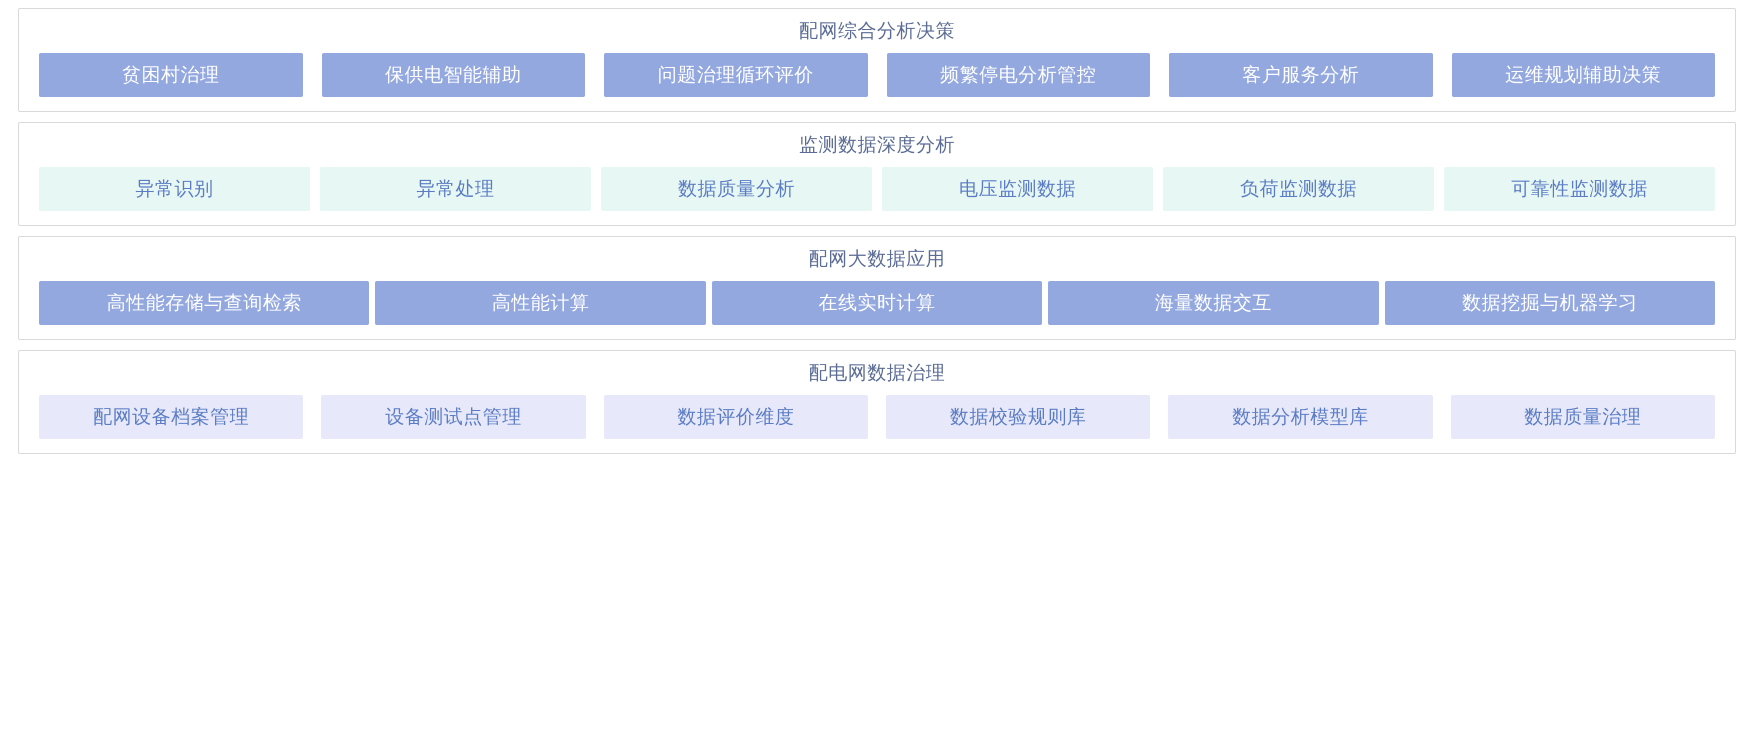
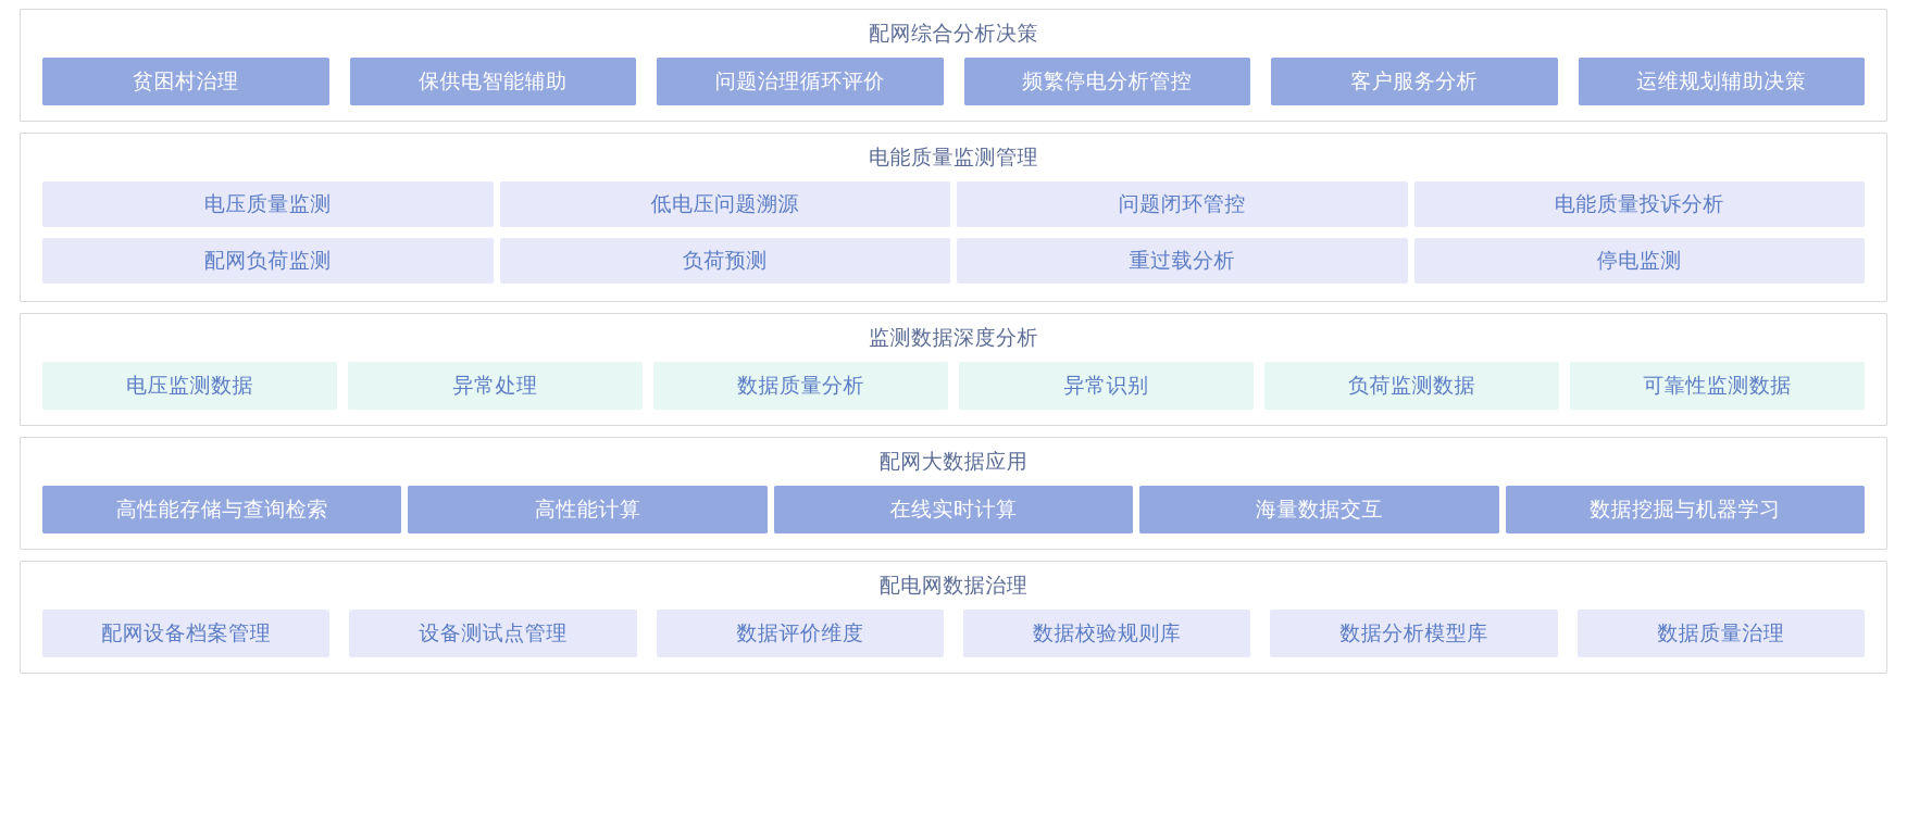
  配网综合分析决策
  贫困村治理
  保供电智能辅助
  问题治理循环评价
  频繁停电分析管控
  客户服务分析
  运维规划辅助决策
+ 电能质量监测管理
+ 电压质量监测
+ 低电压问题溯源
+ 问题闭环管控
+ 电能质量投诉分析
+ 配网负荷监测
+ 负荷预测
+ 重过载分析
+ 停电监测
  监测数据深度分析
- 异常识别
+ 电压监测数据
  异常处理
  数据质量分析
- 电压监测数据
+ 异常识别
  负荷监测数据
  可靠性监测数据
  配网大数据应用
  高性能存储与查询检索
  高性能计算
  在线实时计算
  海量数据交互
  数据挖掘与机器学习
  配电网数据治理
  配网设备档案管理
  设备测试点管理
  数据评价维度
  数据校验规则库
  数据分析模型库
  数据质量治理
